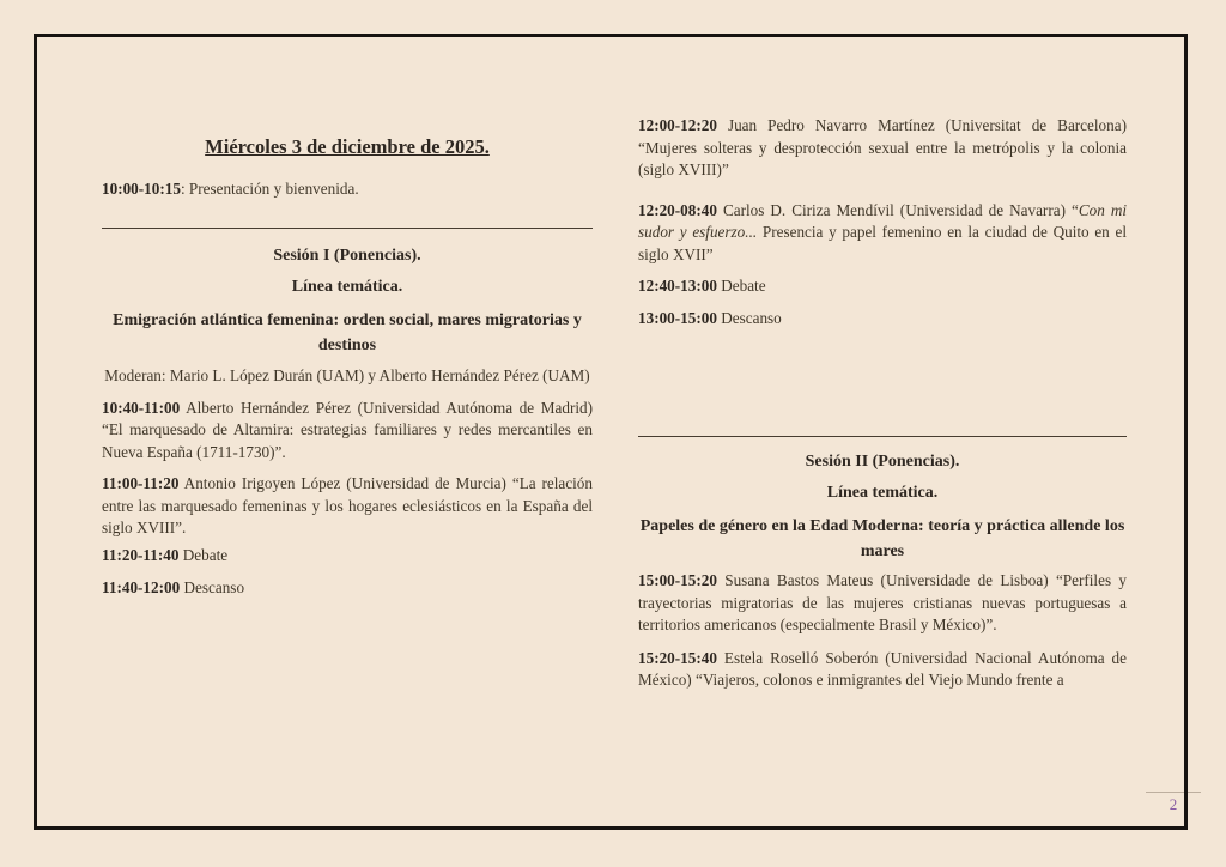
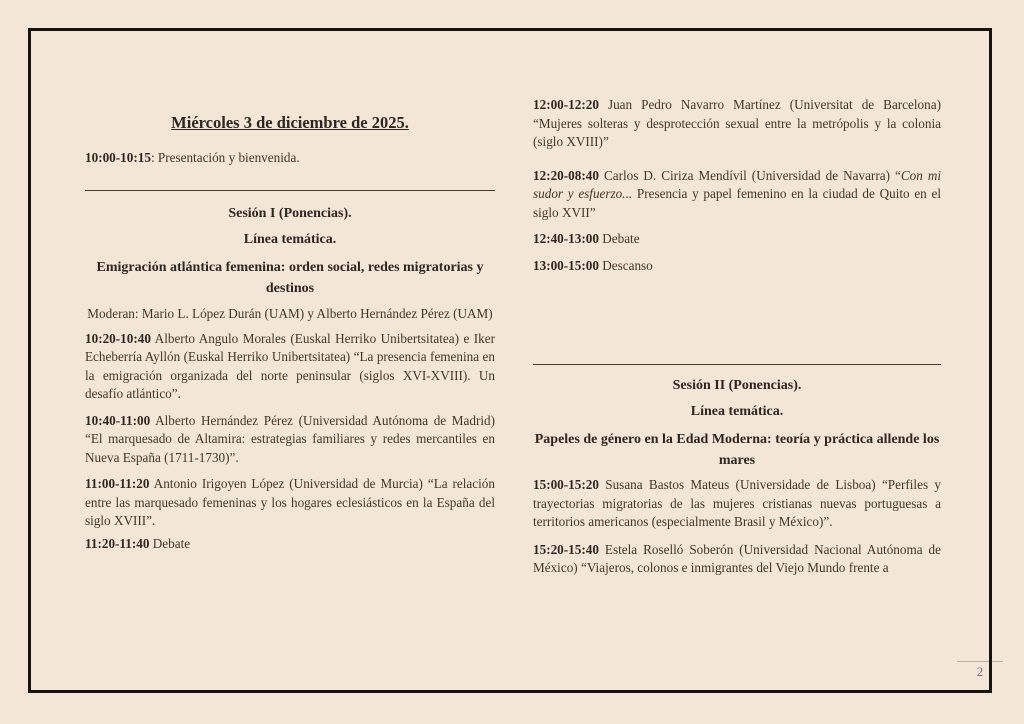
  Miércoles 3 de diciembre de 2025.
  10:00-10:15: Presentación y bienvenida.
  Sesión I (Ponencias).
  Línea temática.
- Emigración atlántica femenina: orden social, mares migratorias y destinos
+ Emigración atlántica femenina: orden social, redes migratorias y destinos
  Moderan: Mario L. López Durán (UAM) y Alberto Hernández Pérez (UAM)
+ 10:20-10:40 Alberto Angulo Morales (Euskal Herriko Unibertsitatea) e Iker Echeberría Ayllón (Euskal Herriko Unibertsitatea) “La presencia femenina en la emigración organizada del norte peninsular (siglos XVI-XVIII). Un desafío atlántico”.
  10:40-11:00 Alberto Hernández Pérez (Universidad Autónoma de Madrid) “El marquesado de Altamira: estrategias familiares y redes mercantiles en Nueva España (1711-1730)”.
  11:00-11:20 Antonio Irigoyen López (Universidad de Murcia) “La relación entre las marquesado femeninas y los hogares eclesiásticos en la España del siglo XVIII”.
  11:20-11:40 Debate
- 11:40-12:00 Descanso
  12:00-12:20 Juan Pedro Navarro Martínez (Universitat de Barcelona) “Mujeres solteras y desprotección sexual entre la metrópolis y la colonia (siglo XVIII)”
  12:20-08:40 Carlos D. Ciriza Mendívil (Universidad de Navarra) “Con mi sudor y esfuerzo... Presencia y papel femenino en la ciudad de Quito en el siglo XVII”
  12:40-13:00 Debate
  13:00-15:00 Descanso
  Sesión II (Ponencias).
  Línea temática.
  Papeles de género en la Edad Moderna: teoría y práctica allende los mares
  15:00-15:20 Susana Bastos Mateus (Universidade de Lisboa) “Perfiles y trayectorias migratorias de las mujeres cristianas nuevas portuguesas a territorios americanos (especialmente Brasil y México)”.
  15:20-15:40 Estela Roselló Soberón (Universidad Nacional Autónoma de México) “Viajeros, colonos e inmigrantes del Viejo Mundo frente a
  2
